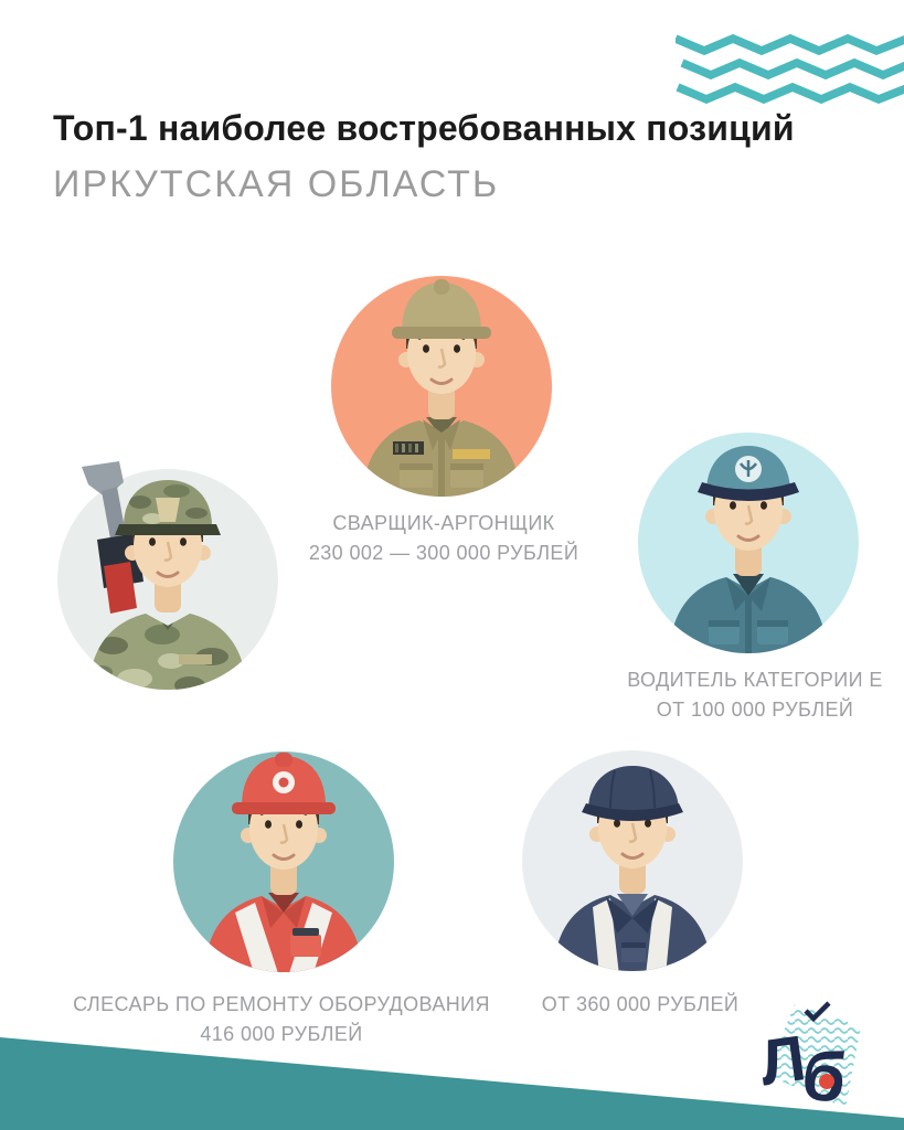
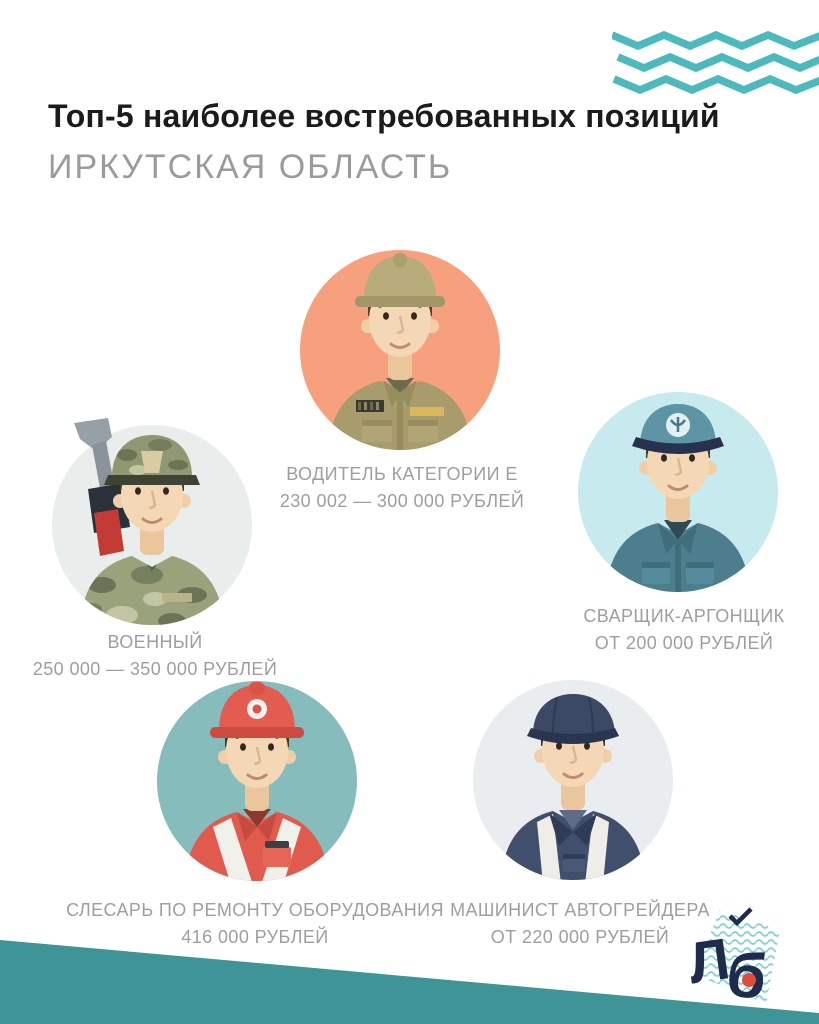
- Топ-1 наиболее востребованных позиций
+ Топ-5 наиболее востребованных позиций
  ИРКУТСКАЯ ОБЛАСТЬ
- СВАРЩИК-АРГОНЩИК
+ ВОДИТЕЛЬ КАТЕГОРИИ Е
  230 002 — 300 000 РУБЛЕЙ
+ ВОЕННЫЙ
+ 250 000 — 350 000 РУБЛЕЙ
- ВОДИТЕЛЬ КАТЕГОРИИ Е
+ СВАРЩИК-АРГОНЩИК
- ОТ 100 000 РУБЛЕЙ
+ ОТ 200 000 РУБЛЕЙ
  СЛЕСАРЬ ПО РЕМОНТУ ОБОРУДОВАНИЯ
  416 000 РУБЛЕЙ
+ МАШИНИСТ АВТОГРЕЙДЕРА
- ОТ 360 000 РУБЛЕЙ
+ ОТ 220 000 РУБЛЕЙ
